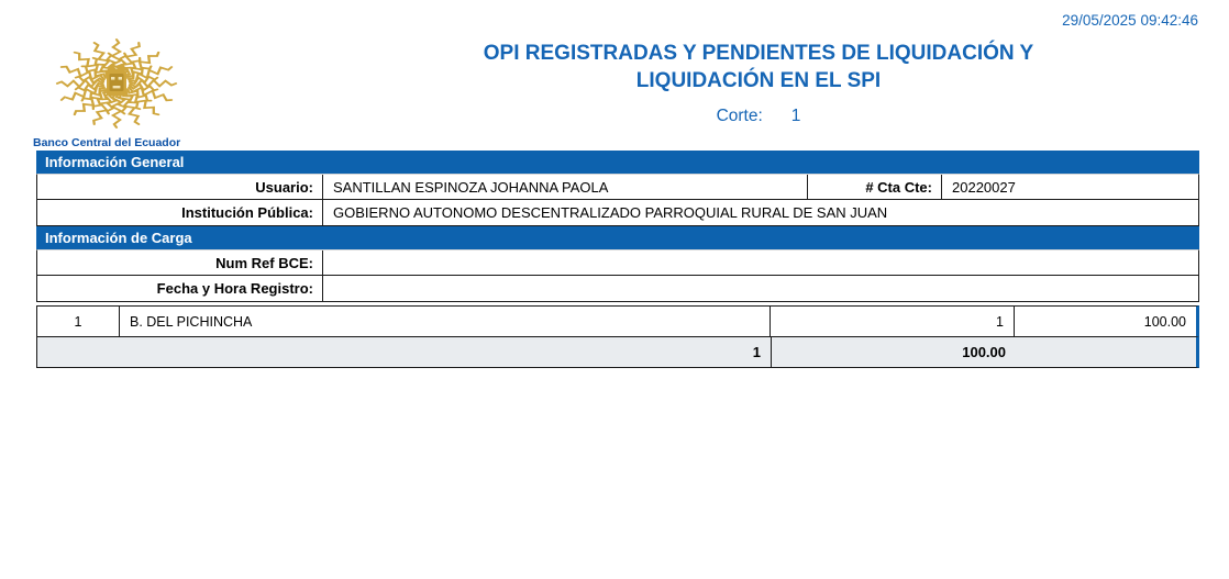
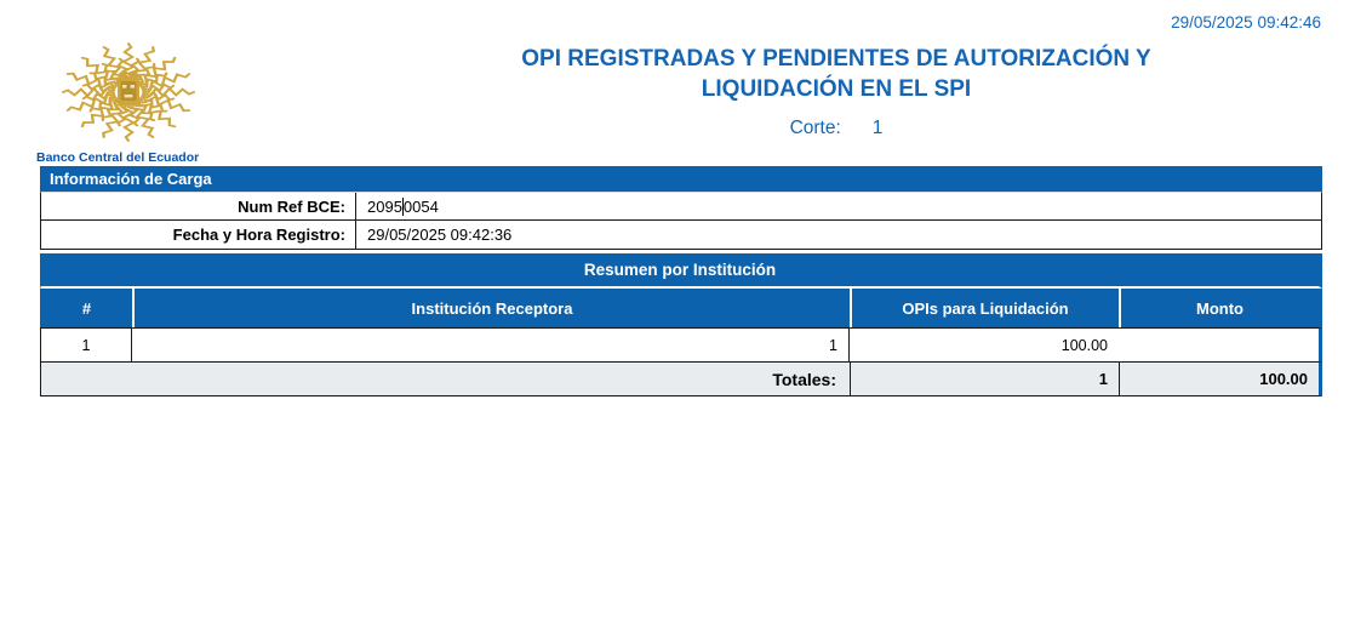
  29/05/2025 09:42:46
  Banco Central del Ecuador
- OPI REGISTRADAS Y PENDIENTES DE LIQUIDACIÓN Y
+ OPI REGISTRADAS Y PENDIENTES DE AUTORIZACIÓN Y
  LIQUIDACIÓN EN EL SPI
  Corte: 1
- Información General
- Usuario:
- SANTILLAN ESPINOZA JOHANNA PAOLA
- # Cta Cte:
- 20220027
- Institución Pública:
- GOBIERNO AUTONOMO DESCENTRALIZADO PARROQUIAL RURAL DE SAN JUAN
  Información de Carga
  Num Ref BCE:
+ 2095
+ 0054
  Fecha y Hora Registro:
+ 29/05/2025 09:42:36
+ Resumen por Institución
+ #
+ Institución Receptora
+ OPIs para Liquidación
+ Monto
  1
- B. DEL PICHINCHA
  1
  100.00
+ Totales:
  1
  100.00
